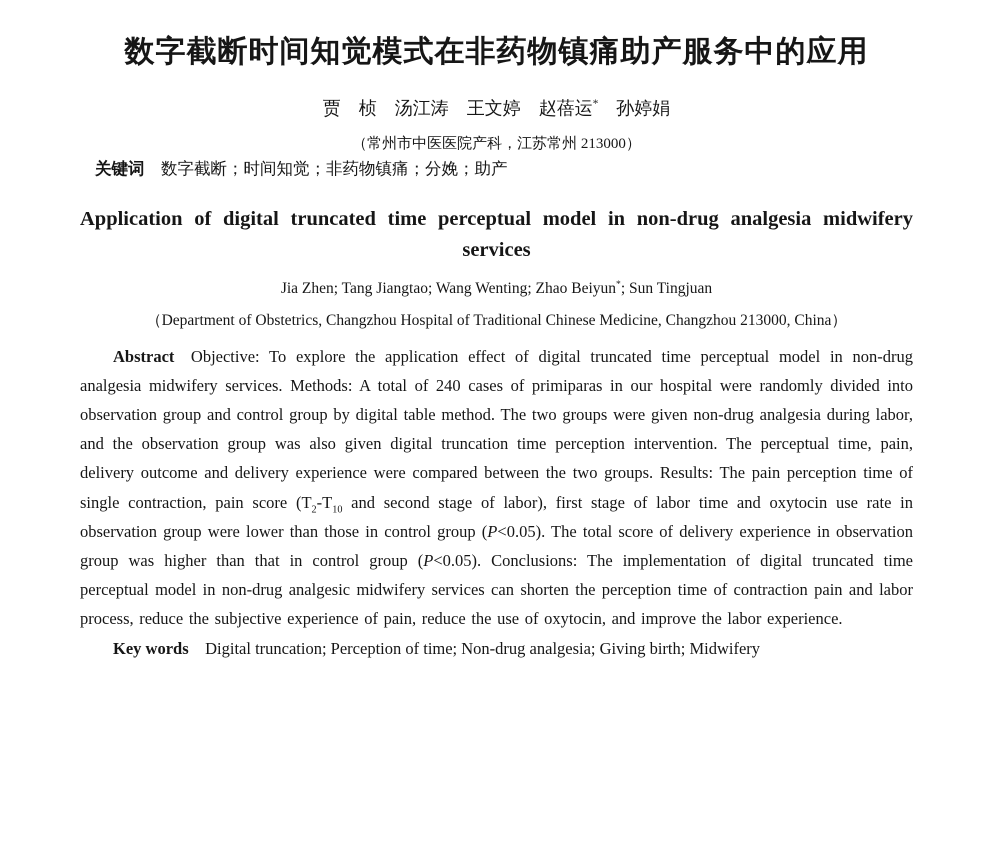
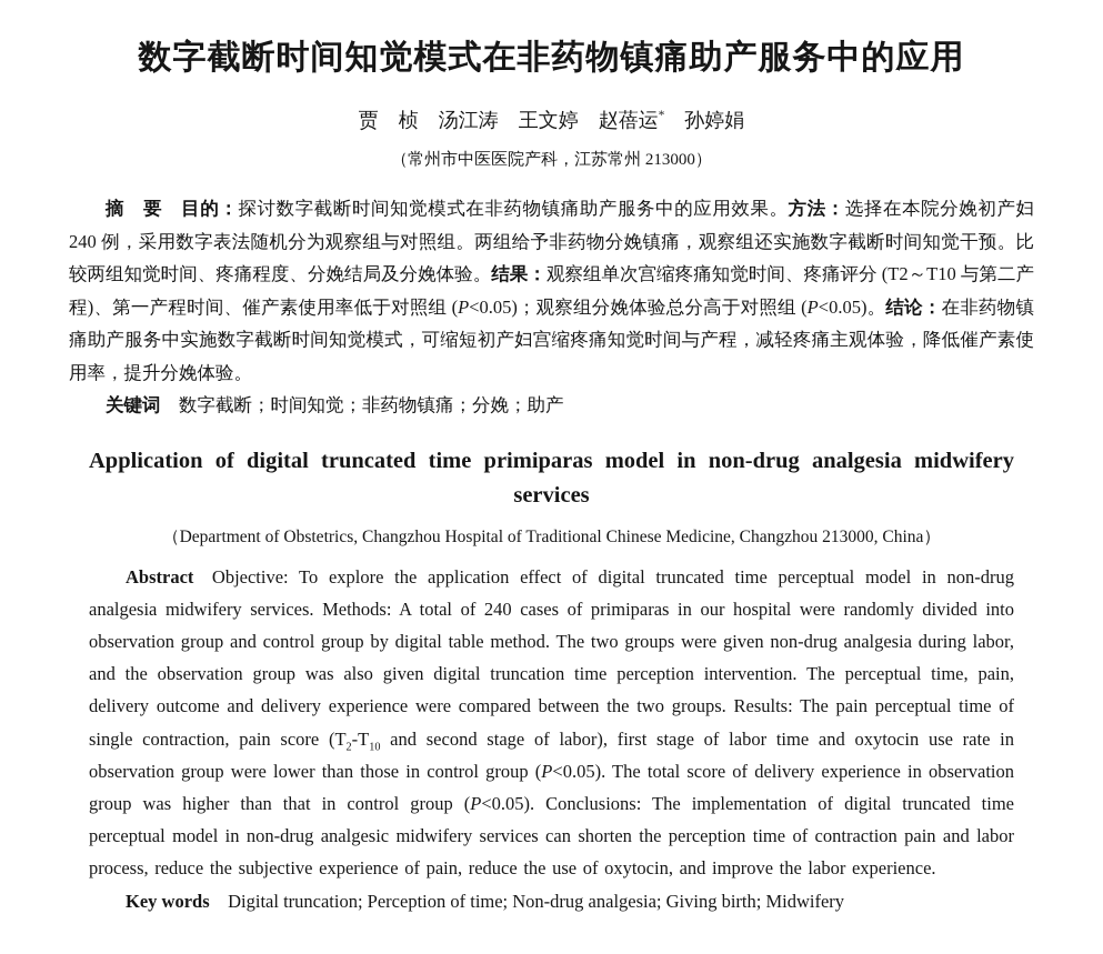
  数字截断时间知觉模式在非药物镇痛助产服务中的应用
  贾 桢 汤江涛 王文婷 赵蓓运* 孙婷娟
  （常州市中医医院产科，江苏常州 213000）
+ 摘 要 目的：探讨数字截断时间知觉模式在非药物镇痛助产服务中的应用效果。方法：选择在本院分娩初产妇 240 例，采用数字表法随机分为观察组与对照组。两组给予非药物分娩镇痛，观察组还实施数字截断时间知觉干预。比较两组知觉时间、疼痛程度、分娩结局及分娩体验。结果：观察组单次宫缩疼痛知觉时间、疼痛评分 (T2～T10 与第二产程)、第一产程时间、催产素使用率低于对照组 (P<0.05)；观察组分娩体验总分高于对照组 (P<0.05)。结论：在非药物镇痛助产服务中实施数字截断时间知觉模式，可缩短初产妇宫缩疼痛知觉时间与产程，减轻疼痛主观体验，降低催产素使用率，提升分娩体验。
  关键词 数字截断；时间知觉；非药物镇痛；分娩；助产
- Application of digital truncated time perceptual model in non-drug analgesia midwifery services
+ Application of digital truncated time primiparas model in non-drug analgesia midwifery services
- Jia Zhen; Tang Jiangtao; Wang Wenting; Zhao Beiyun*; Sun Tingjuan
  （Department of Obstetrics, Changzhou Hospital of Traditional Chinese Medicine, Changzhou 213000, China）
- Abstract Objective: To explore the application effect of digital truncated time perceptual model in non-drug analgesia midwifery services. Methods: A total of 240 cases of primiparas in our hospital were randomly divided into observation group and control group by digital table method. The two groups were given non-drug analgesia during labor, and the observation group was also given digital truncation time perception intervention. The perceptual time, pain, delivery outcome and delivery experience were compared between the two groups. Results: The pain perception time of single contraction, pain score (T2-T10 and second stage of labor), first stage of labor time and oxytocin use rate in observation group were lower than those in control group (P<0.05). The total score of delivery experience in observation group was higher than that in control group (P<0.05). Conclusions: The implementation of digital truncated time perceptual model in non-drug analgesic midwifery services can shorten the perception time of contraction pain and labor process, reduce the subjective experience of pain, reduce the use of oxytocin, and improve the labor experience.
+ Abstract Objective: To explore the application effect of digital truncated time perceptual model in non-drug analgesia midwifery services. Methods: A total of 240 cases of primiparas in our hospital were randomly divided into observation group and control group by digital table method. The two groups were given non-drug analgesia during labor, and the observation group was also given digital truncation time perception intervention. The perceptual time, pain, delivery outcome and delivery experience were compared between the two groups. Results: The pain perceptual time of single contraction, pain score (T2-T10 and second stage of labor), first stage of labor time and oxytocin use rate in observation group were lower than those in control group (P<0.05). The total score of delivery experience in observation group was higher than that in control group (P<0.05). Conclusions: The implementation of digital truncated time perceptual model in non-drug analgesic midwifery services can shorten the perception time of contraction pain and labor process, reduce the subjective experience of pain, reduce the use of oxytocin, and improve the labor experience.
  Key words Digital truncation; Perception of time; Non-drug analgesia; Giving birth; Midwifery
